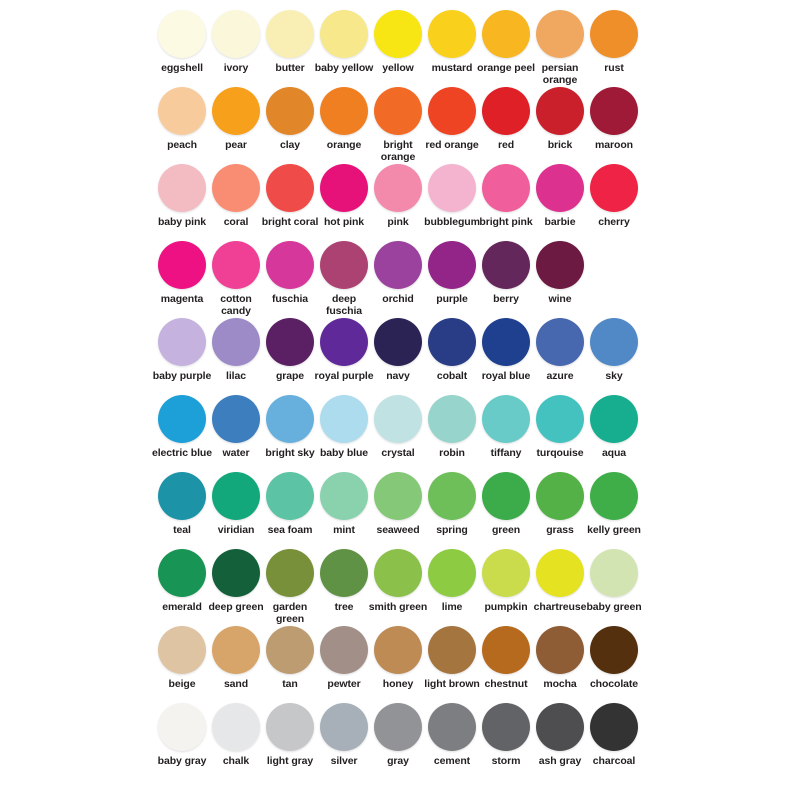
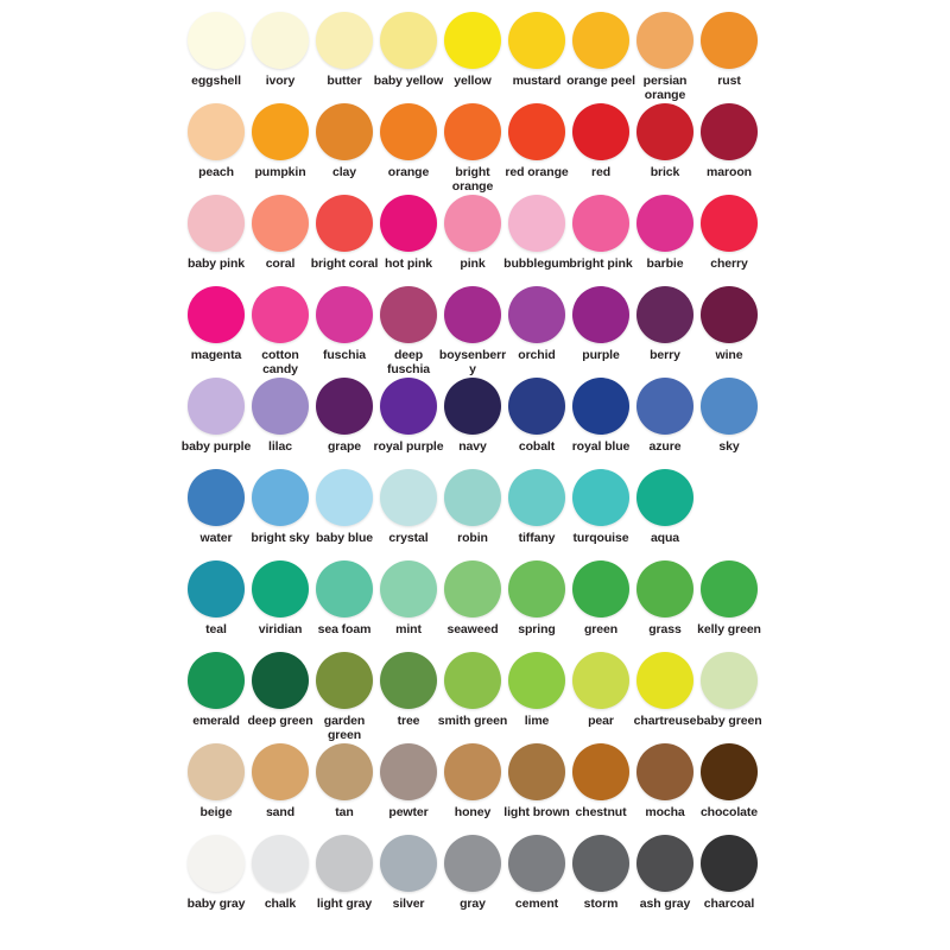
  eggshell
  ivory
  butter
  baby yellow
  yellow
  mustard
  orange peel
  persian orange
  rust
  peach
- pear
+ pumpkin
  clay
  orange
  bright orange
  red orange
  red
  brick
  maroon
  baby pink
  coral
  bright coral
  hot pink
  pink
  bubblegum
  bright pink
  barbie
  cherry
  magenta
  cotton candy
  fuschia
  deep fuschia
+ boysenberry
  orchid
  purple
  berry
  wine
  baby purple
  lilac
  grape
  royal purple
  navy
  cobalt
  royal blue
  azure
  sky
- electric blue
  water
  bright sky
  baby blue
  crystal
  robin
  tiffany
  turqouise
  aqua
  teal
  viridian
  sea foam
  mint
  seaweed
  spring
  green
  grass
  kelly green
  emerald
  deep green
  garden green
  tree
  smith green
  lime
- pumpkin
+ pear
  chartreuse
  baby green
  beige
  sand
  tan
  pewter
  honey
  light brown
  chestnut
  mocha
  chocolate
  baby gray
  chalk
  light gray
  silver
  gray
  cement
  storm
  ash gray
  charcoal
